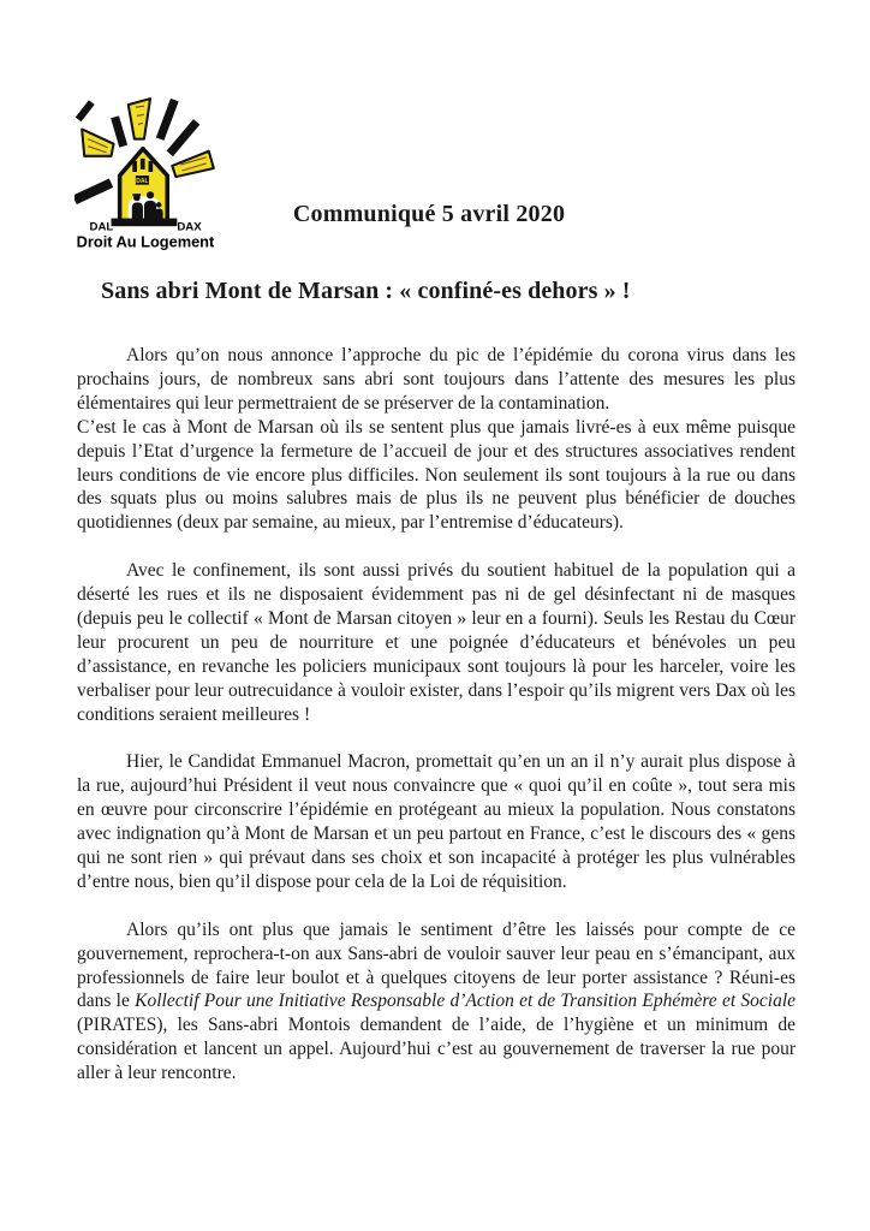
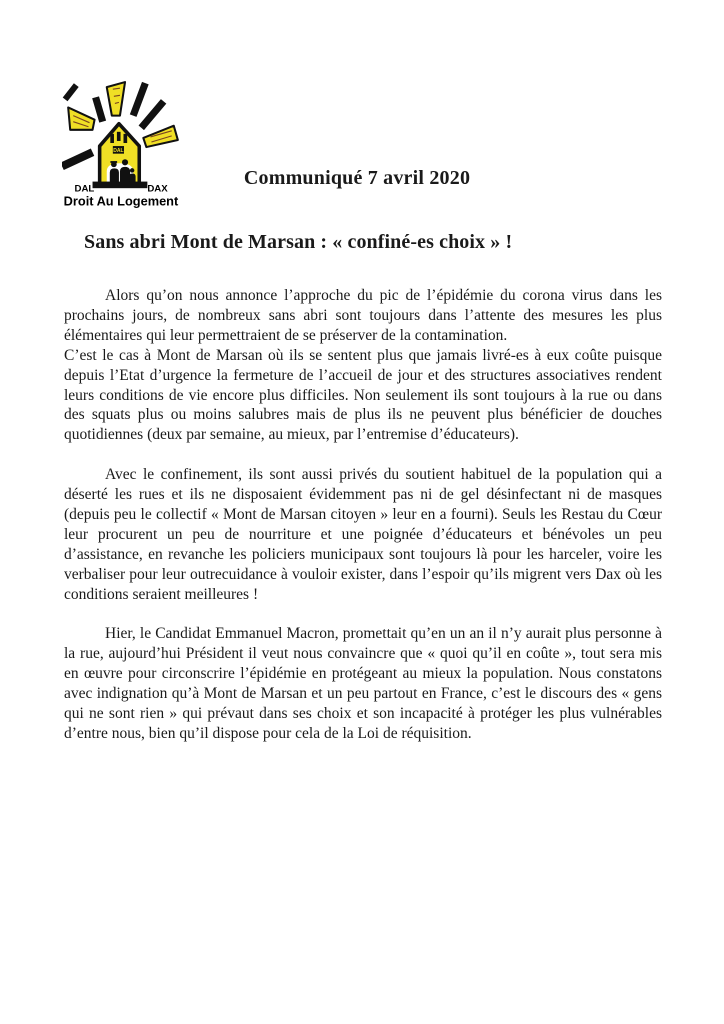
  DAL
  DAX
  Droit Au Logement
- Communiqué 5 avril 2020
+ Communiqué 7 avril 2020
- Sans abri Mont de Marsan : « confiné-es dehors » !
+ Sans abri Mont de Marsan : « confiné-es choix » !
  Alors qu’on nous annonce l’approche du pic de l’épidémie du corona virus dans les prochains jours, de nombreux sans abri sont toujours dans l’attente des mesures les plus élémentaires qui leur permettraient de se préserver de la contamination.
- C’est le cas à Mont de Marsan où ils se sentent plus que jamais livré-es à eux même puisque depuis l’Etat d’urgence la fermeture de l’accueil de jour et des structures associatives rendent leurs conditions de vie encore plus difficiles. Non seulement ils sont toujours à la rue ou dans des squats plus ou moins salubres mais de plus ils ne peuvent plus bénéficier de douches quotidiennes (deux par semaine, au mieux, par l’entremise d’éducateurs).
+ C’est le cas à Mont de Marsan où ils se sentent plus que jamais livré-es à eux coûte puisque depuis l’Etat d’urgence la fermeture de l’accueil de jour et des structures associatives rendent leurs conditions de vie encore plus difficiles. Non seulement ils sont toujours à la rue ou dans des squats plus ou moins salubres mais de plus ils ne peuvent plus bénéficier de douches quotidiennes (deux par semaine, au mieux, par l’entremise d’éducateurs).
  Avec le confinement, ils sont aussi privés du soutient habituel de la population qui a déserté les rues et ils ne disposaient évidemment pas ni de gel désinfectant ni de masques (depuis peu le collectif « Mont de Marsan citoyen » leur en a fourni). Seuls les Restau du Cœur leur procurent un peu de nourriture et une poignée d’éducateurs et bénévoles un peu d’assistance, en revanche les policiers municipaux sont toujours là pour les harceler, voire les verbaliser pour leur outrecuidance à vouloir exister, dans l’espoir qu’ils migrent vers Dax où les conditions seraient meilleures !
- Hier, le Candidat Emmanuel Macron, promettait qu’en un an il n’y aurait plus dispose à la rue, aujourd’hui Président il veut nous convaincre que « quoi qu’il en coûte », tout sera mis en œuvre pour circonscrire l’épidémie en protégeant au mieux la population. Nous constatons avec indignation qu’à Mont de Marsan et un peu partout en France, c’est le discours des « gens qui ne sont rien » qui prévaut dans ses choix et son incapacité à protéger les plus vulnérables d’entre nous, bien qu’il dispose pour cela de la Loi de réquisition.
+ Hier, le Candidat Emmanuel Macron, promettait qu’en un an il n’y aurait plus personne à la rue, aujourd’hui Président il veut nous convaincre que « quoi qu’il en coûte », tout sera mis en œuvre pour circonscrire l’épidémie en protégeant au mieux la population. Nous constatons avec indignation qu’à Mont de Marsan et un peu partout en France, c’est le discours des « gens qui ne sont rien » qui prévaut dans ses choix et son incapacité à protéger les plus vulnérables d’entre nous, bien qu’il dispose pour cela de la Loi de réquisition.
- Alors qu’ils ont plus que jamais le sentiment d’être les laissés pour compte de ce gouvernement, reprochera-t-on aux Sans-abri de vouloir sauver leur peau en s’émancipant, aux professionnels de faire leur boulot et à quelques citoyens de leur porter assistance ? Réuni-es dans le Kollectif Pour une Initiative Responsable d’Action et de Transition Ephémère et Sociale (PIRATES), les Sans-abri Montois demandent de l’aide, de l’hygiène et un minimum de considération et lancent un appel. Aujourd’hui c’est au gouvernement de traverser la rue pour aller à leur rencontre.
